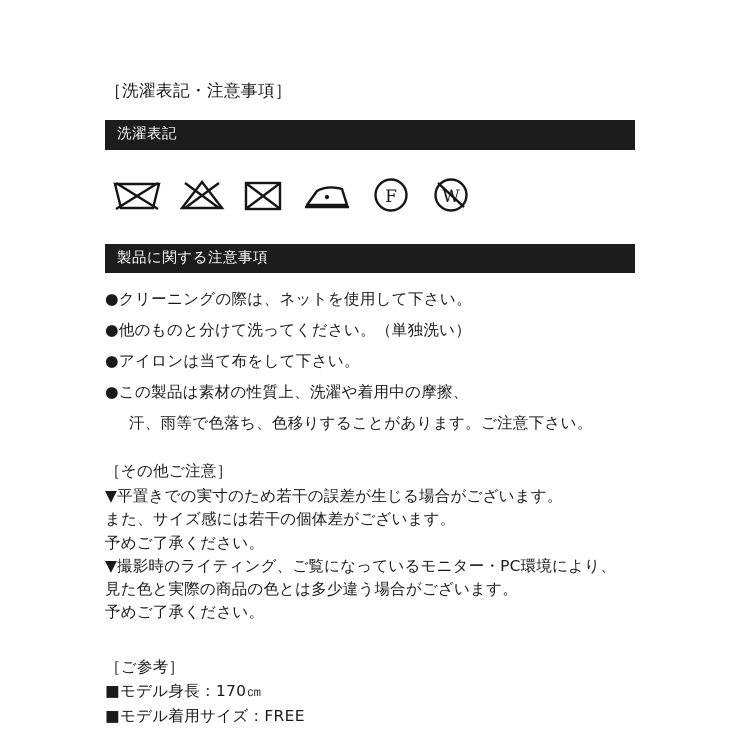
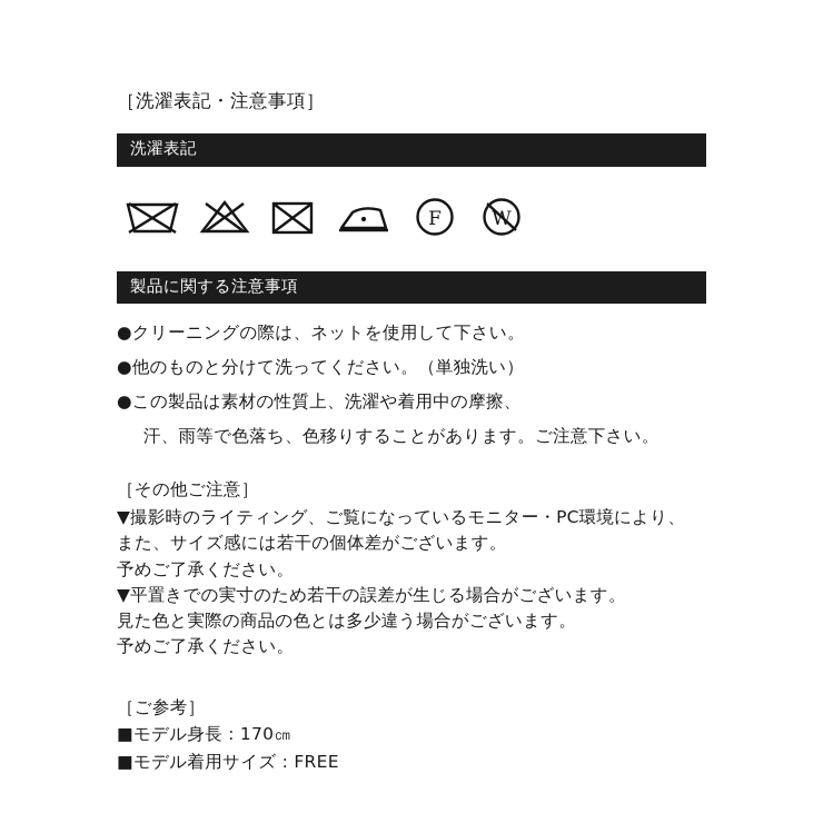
  ［洗濯表記・注意事項］
  洗濯表記
  F
  W
  製品に関する注意事項
  ●クリーニングの際は、ネットを使用して下さい。
  ●他のものと分けて洗ってください。（単独洗い）
- ●アイロンは当て布をして下さい。
  ●この製品は素材の性質上、洗濯や着用中の摩擦、
  汗、雨等で色落ち、色移りすることがあります。ご注意下さい。
  ［その他ご注意］
- ▼平置きでの実寸のため若干の誤差が生じる場合がございます。
+ ▼撮影時のライティング、ご覧になっているモニター・PC環境により、
  また、サイズ感には若干の個体差がございます。
  予めご了承ください。
- ▼撮影時のライティング、ご覧になっているモニター・PC環境により、
+ ▼平置きでの実寸のため若干の誤差が生じる場合がございます。
  見た色と実際の商品の色とは多少違う場合がございます。
  予めご了承ください。
  ［ご参考］
  ■モデル身長：170㎝
  ■モデル着用サイズ：FREE
